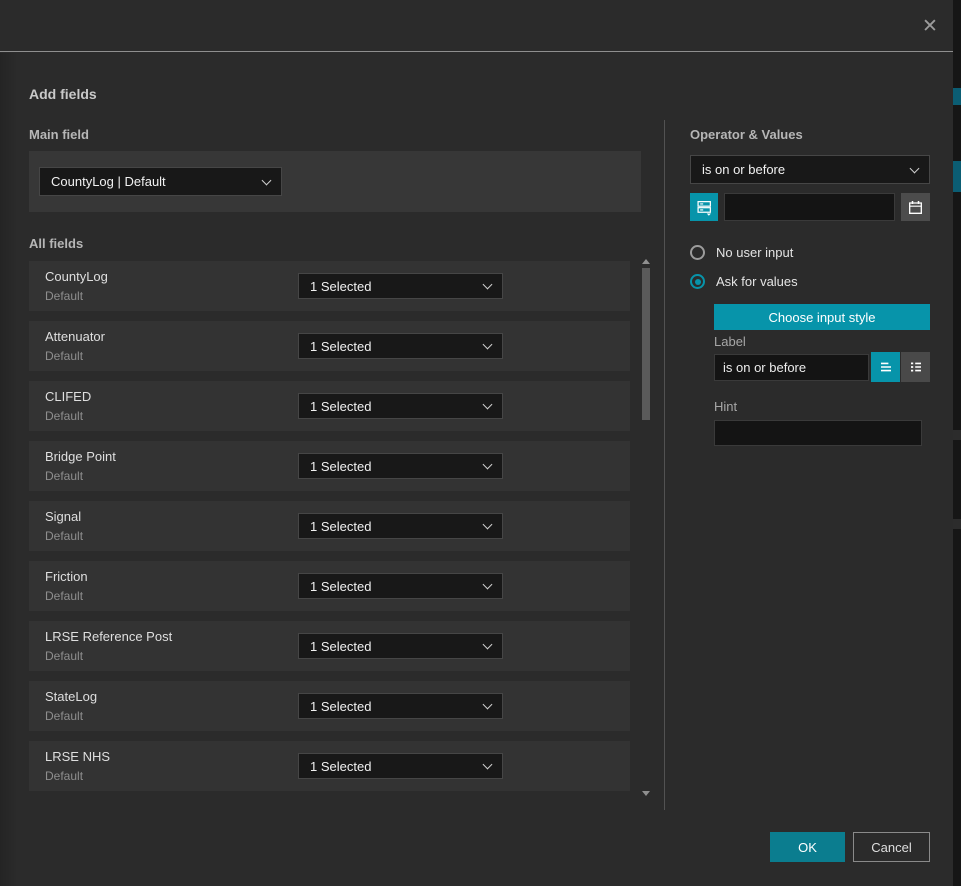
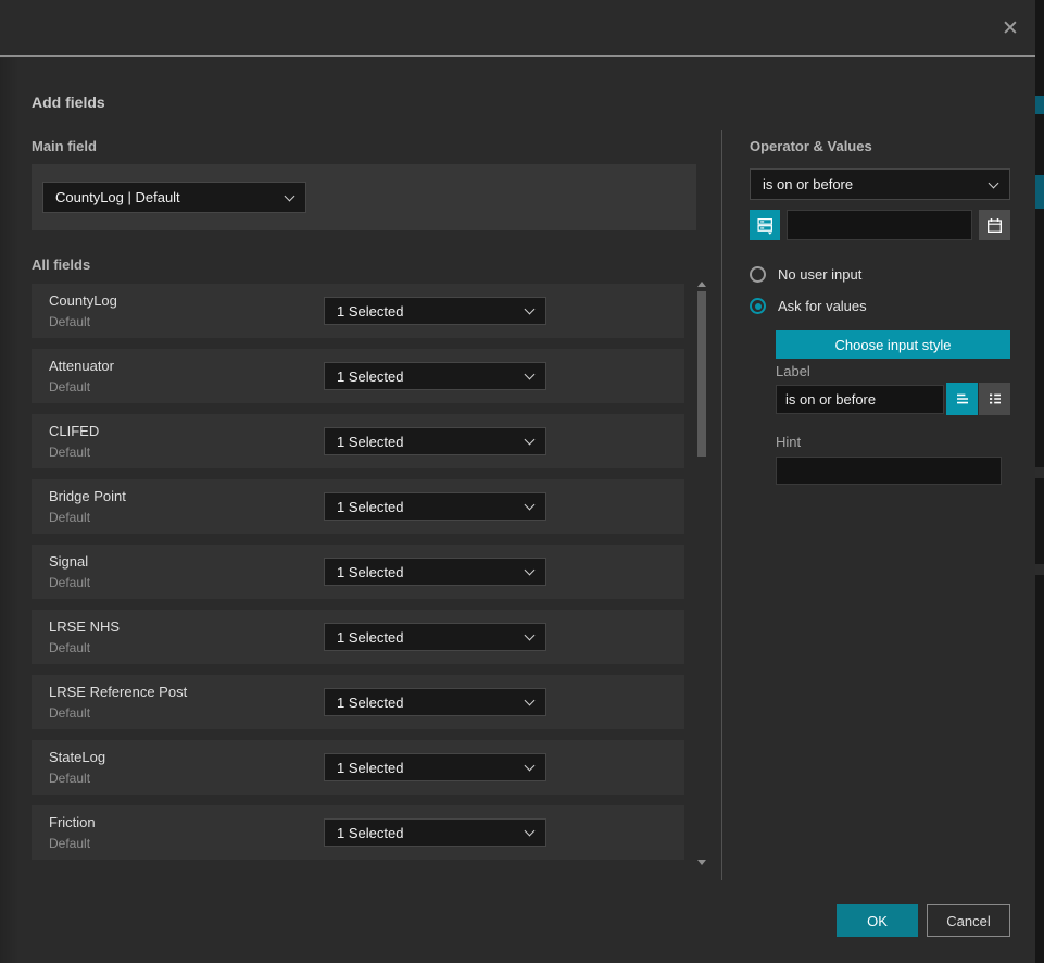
  ✕
  Add fields
  Main field
  CountyLog | Default
  All fields
  CountyLog
  Default
  1 Selected
  Attenuator
  Default
  1 Selected
  CLIFED
  Default
  1 Selected
  Bridge Point
  Default
  1 Selected
  Signal
  Default
  1 Selected
- Friction
+ LRSE NHS
  Default
  1 Selected
  LRSE Reference Post
  Default
  1 Selected
  StateLog
  Default
  1 Selected
- LRSE NHS
+ Friction
  Default
  1 Selected
  Operator & Values
  is on or before
  No user input
  Ask for values
  Choose input style
  Label
  is on or before
  Hint
  OK
  Cancel
